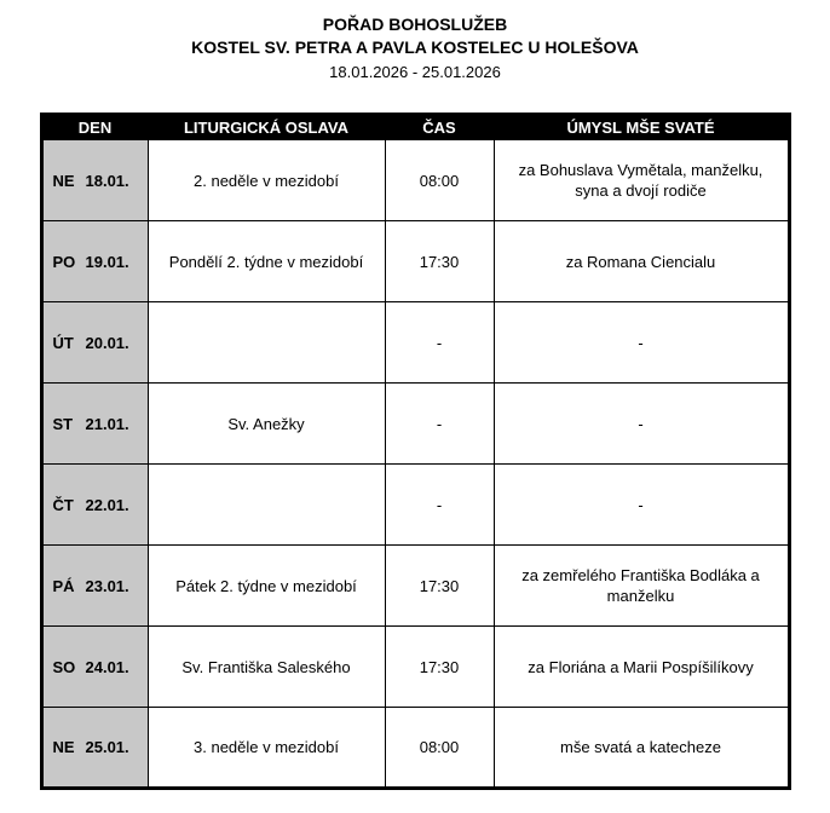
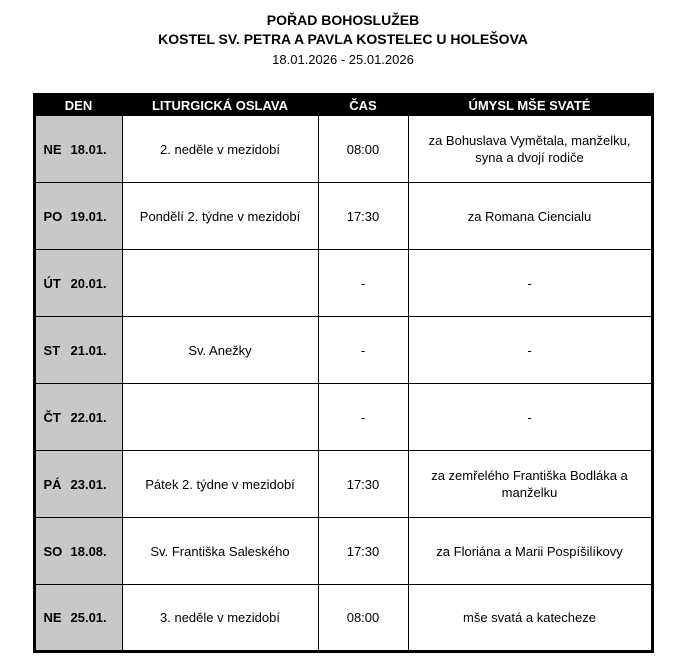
  POŘAD BOHOSLUŽEB
  KOSTEL SV. PETRA A PAVLA KOSTELEC U HOLEŠOVA
  18.01.2026 - 25.01.2026
  DEN	LITURGICKÁ OSLAVA	ČAS	ÚMYSL MŠE SVATÉ
  NE 18.01.	2. neděle v mezidobí	08:00	za Bohuslava Vymětala, manželku, syna a dvojí rodiče
  PO 19.01.	Pondělí 2. týdne v mezidobí	17:30	za Romana Ciencialu
  ÚT 20.01.		-	-
  ST 21.01.	Sv. Anežky	-	-
  ČT 22.01.		-	-
  PÁ 23.01.	Pátek 2. týdne v mezidobí	17:30	za zemřelého Františka Bodláka a manželku
- SO 24.01.	Sv. Františka Saleského	17:30	za Floriána a Marii Pospíšilíkovy
+ SO 18.08.	Sv. Františka Saleského	17:30	za Floriána a Marii Pospíšilíkovy
  NE 25.01.	3. neděle v mezidobí	08:00	mše svatá a katecheze
